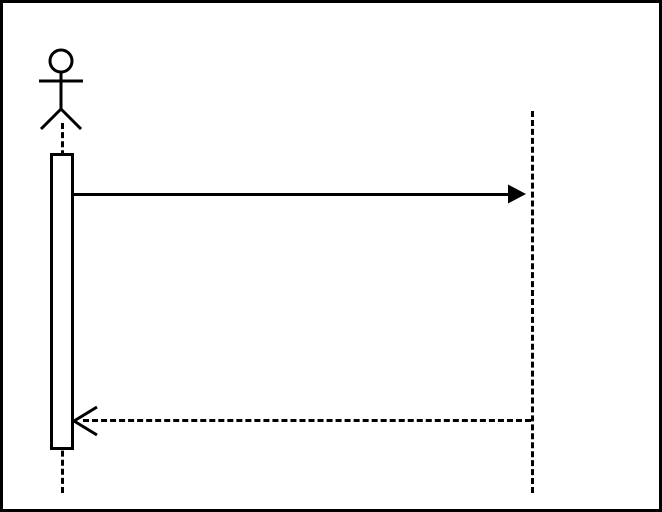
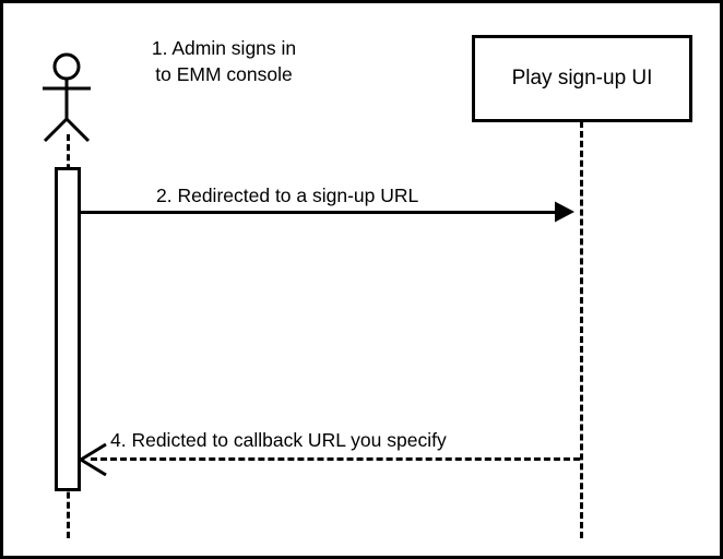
+ Play sign-up UI
+ 1. Admin signs in
+ to EMM console
+ 2. Redirected to a sign-up URL
+ 4. Redicted to callback URL you specify
